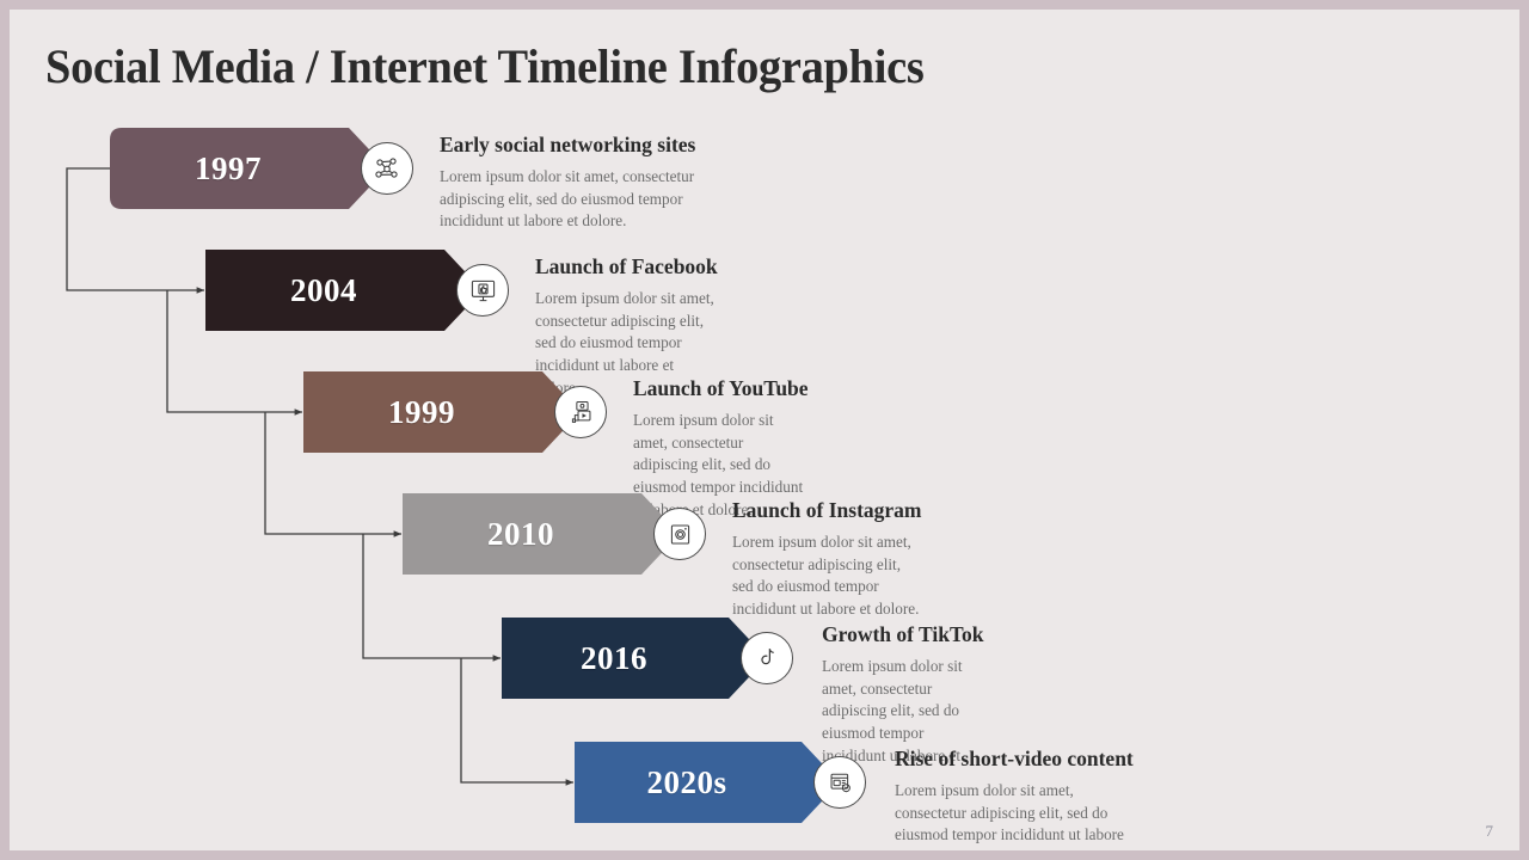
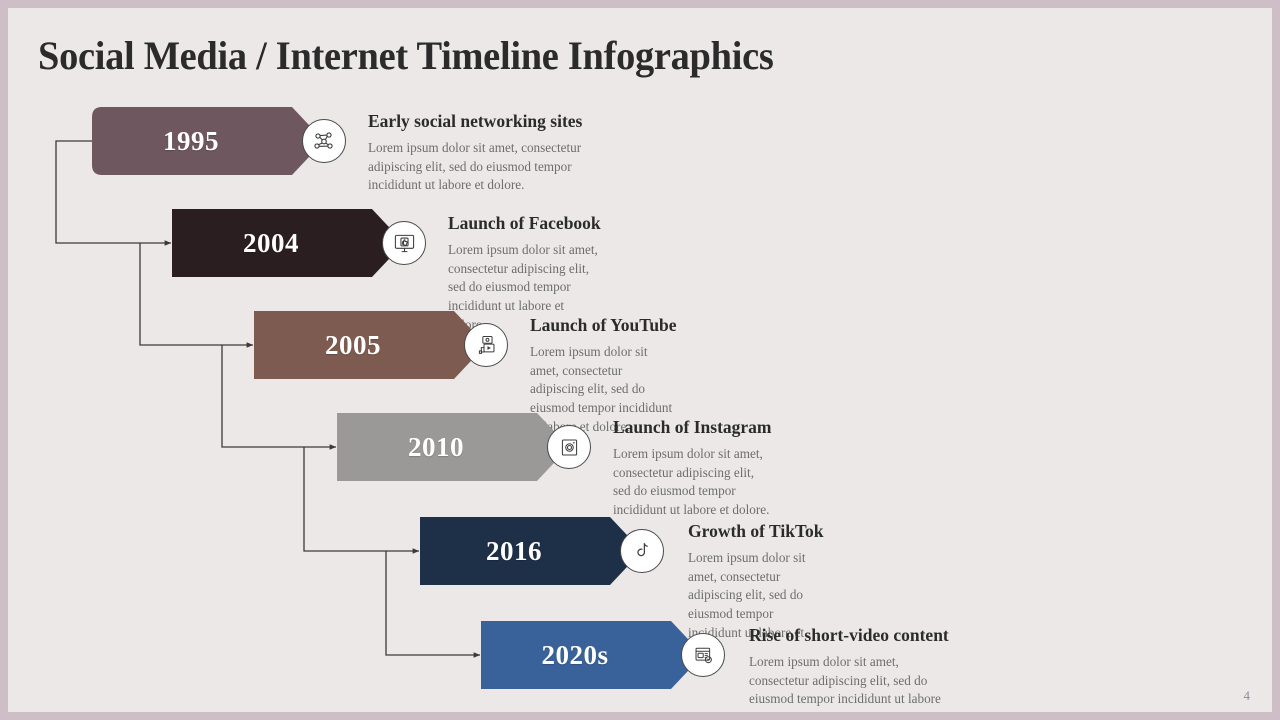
  Social Media / Internet Timeline Infographics
- 1997
+ 1995
  Early social networking sites
  Lorem ipsum dolor sit amet, consectetur adipiscing elit, sed do eiusmod tempor incididunt ut labore et dolore.
  2004
  Launch of Facebook
  Lorem ipsum dolor sit amet, consectetur adipiscing elit, sed do eiusmod tempor incididunt ut labore et or
- 1999
+ 2005
  Launch of YouTube
  Lorem ipsum dolor sit amet, consectetur adipiscing elit, sed do eiusmod tempor incididunt ab et dolore.
  2010
  Launch of Instagram
  Lorem ipsum dolor sit amet, consectetur adipiscing elit, sed do eiusmod tempor incididunt ut labore et dolore.
  2016
  Growth of TikTok
  Lorem ipsum dolor sit amet, consectetur adipiscing elit, sed do eiusmod tempor indidunt ut labore et
  2020s
  Rise of short-video content
  Lorem ipsum dolor sit amet, consectetur adipiscing elit, sed do eiusmod tempor incididunt ut labore
- 7
+ 4
